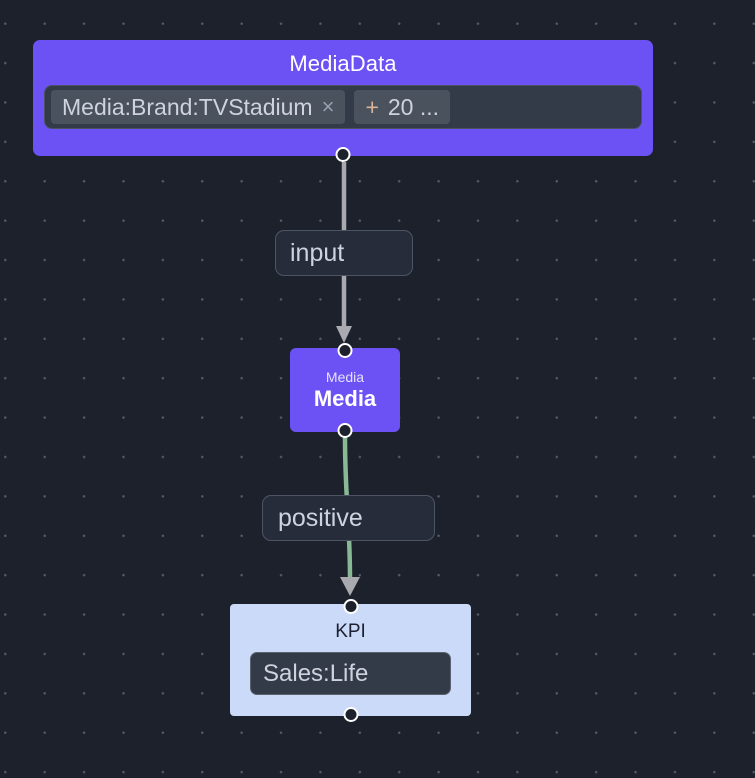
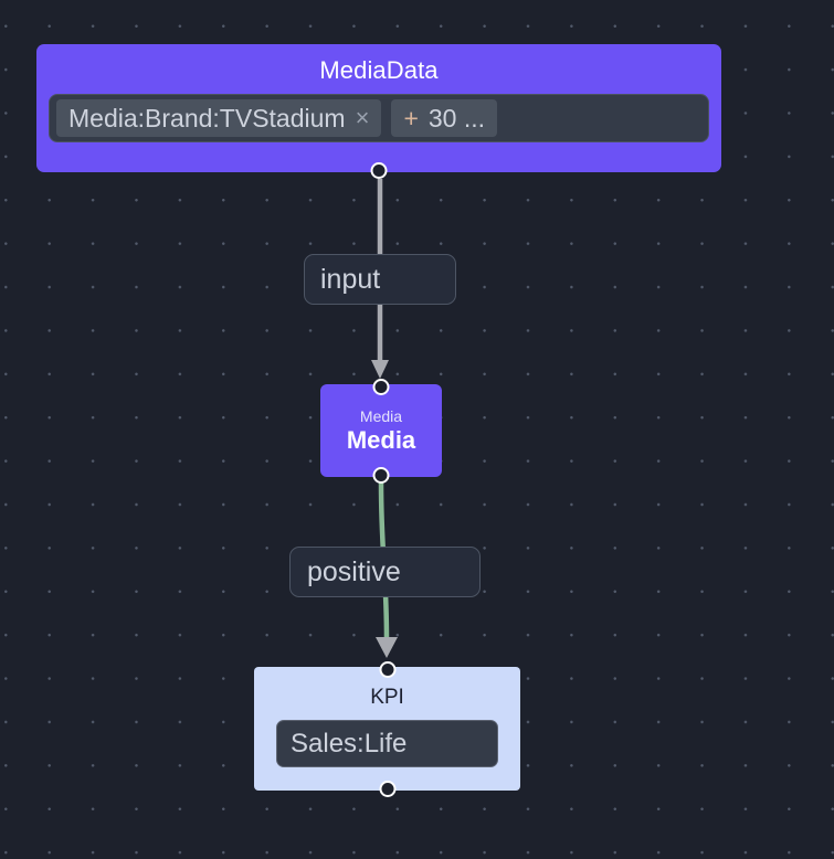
  MediaData
  Media:Brand:TVStadium
  ×
  +
- 20 ...
+ 30 ...
  input
  Media
  Media
  positive
  KPI
  Sales:Life
